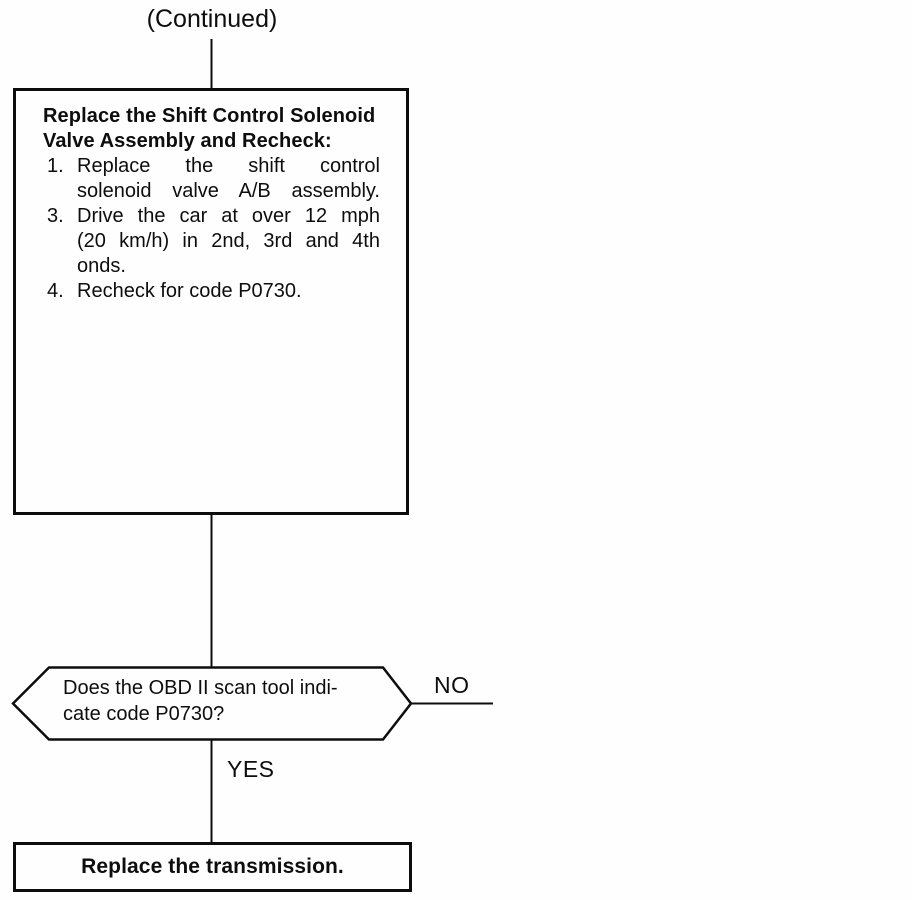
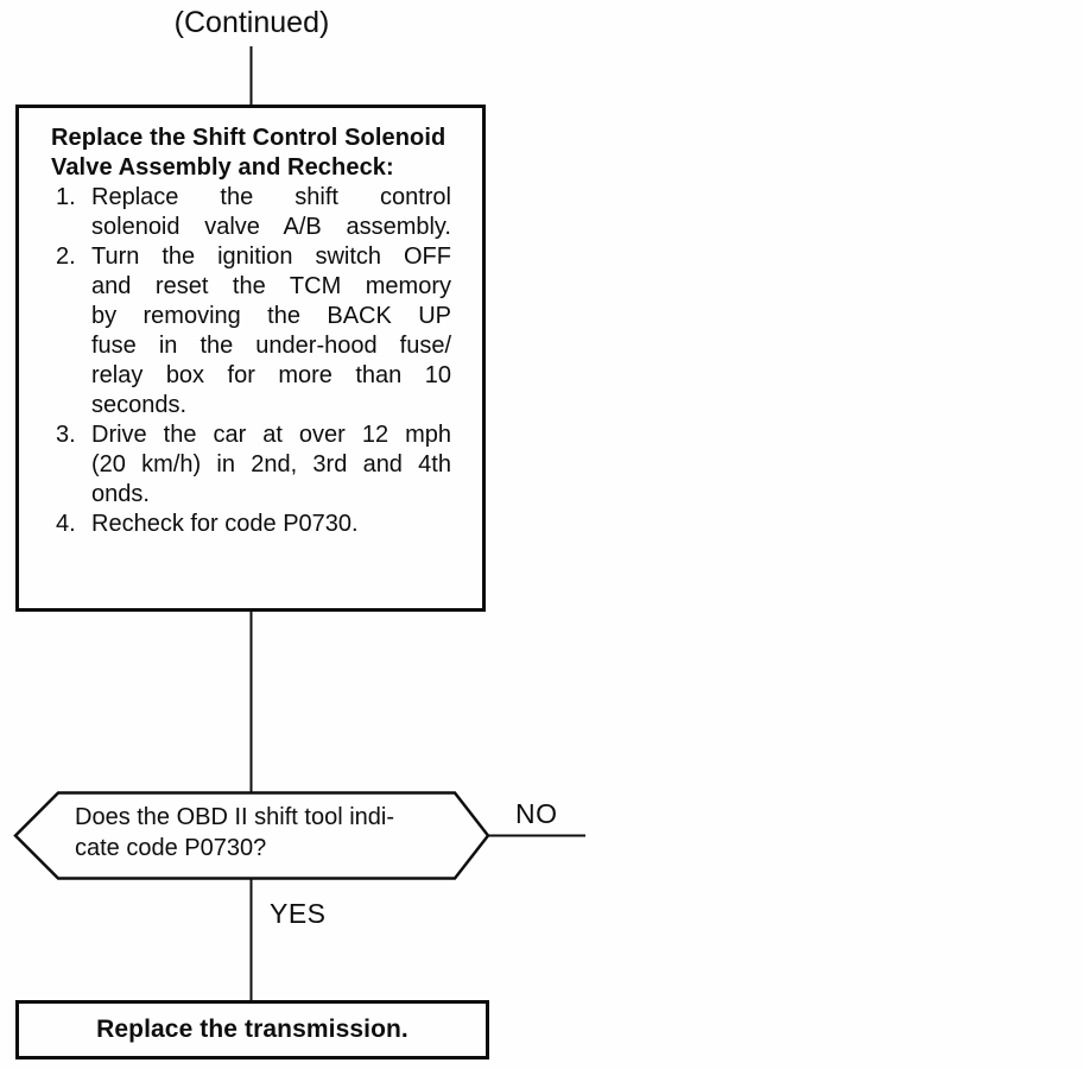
  (Continued)
  Replace the Shift Control Solenoid
  Valve Assembly and Recheck:
  1.
  Replace the shift control
  solenoid valve A/B assembly.
+ 2.
+ Turn the ignition switch OFF
+ and reset the TCM memory
+ by removing the BACK UP
+ fuse in the under-hood fuse/
+ relay box for more than 10
+ seconds.
  3.
  Drive the car at over 12 mph
  (20 km/h) in 2nd, 3rd and 4th
  onds.
  4.
  Recheck for code P0730.
- Does the OBD II scan tool indi-
+ Does the OBD II shift tool indi-
  cate code P0730?
  NO
  YES
  Replace the transmission.
